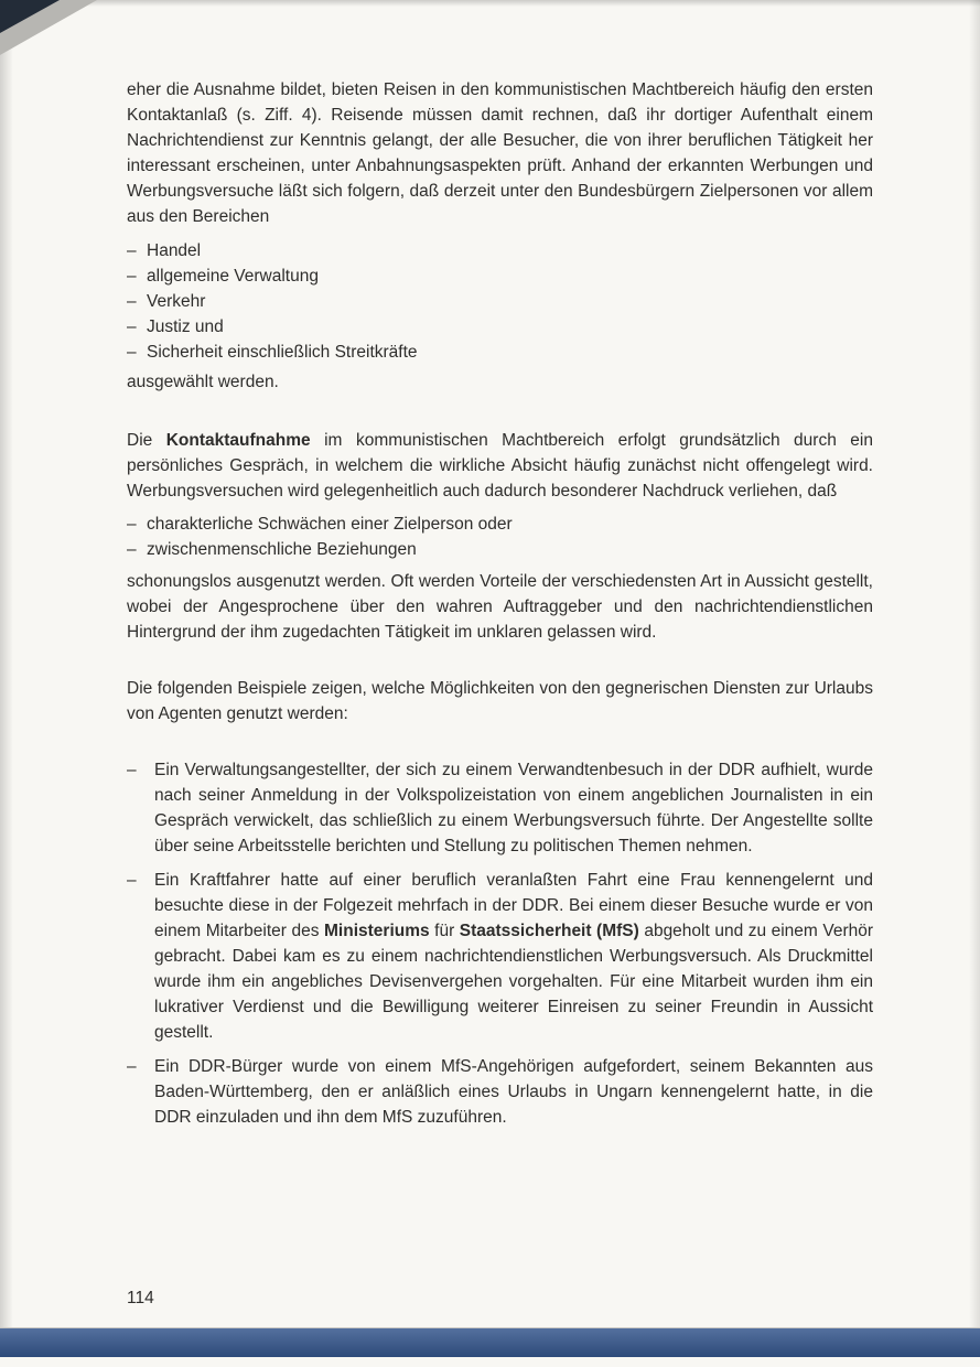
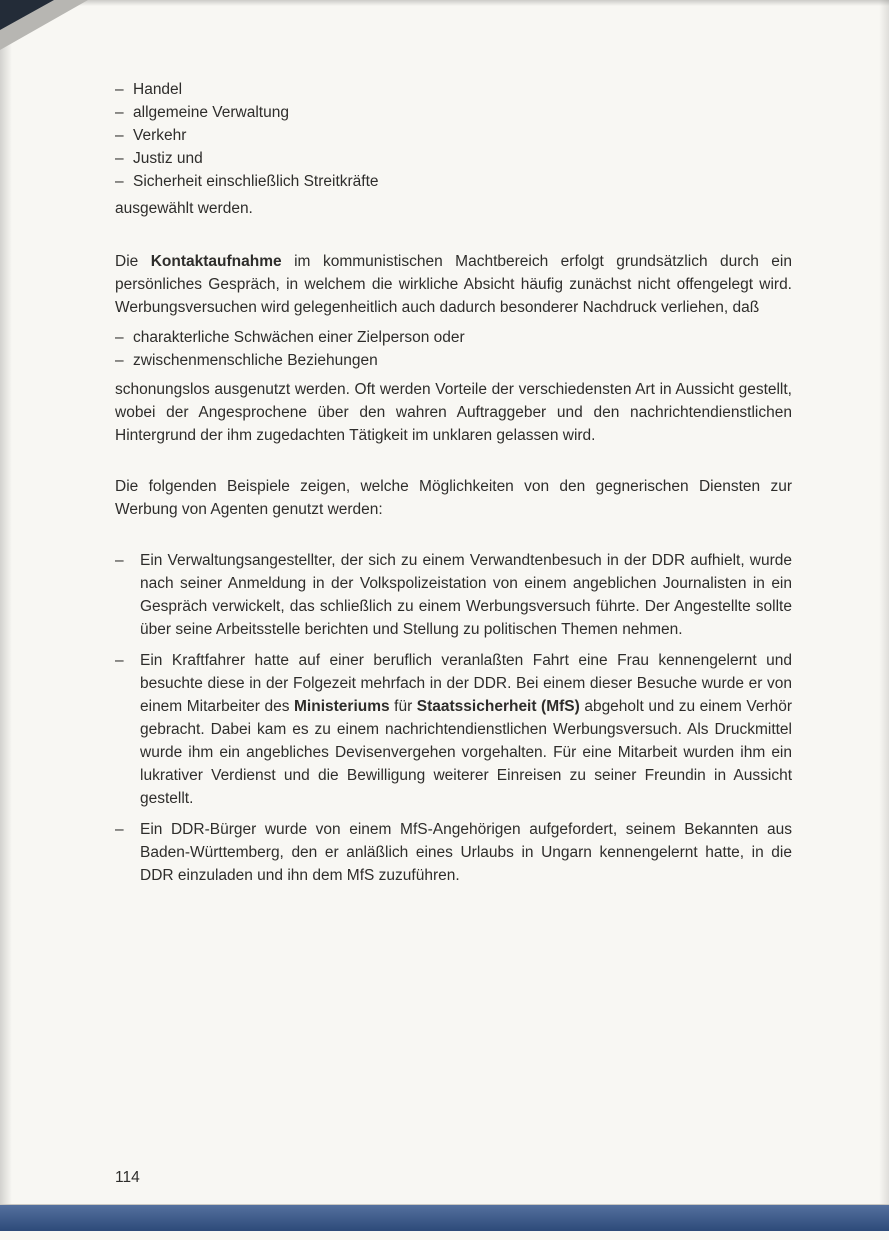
- eher die Ausnahme bildet, bieten Reisen in den kommunistischen Machtbereich häufig den ersten Kontaktanlaß (s. Ziff. 4). Reisende müssen damit rechnen, daß ihr dortiger Aufenthalt einem Nachrichtendienst zur Kenntnis gelangt, der alle Besucher, die von ihrer beruflichen Tätigkeit her interessant erscheinen, unter Anbahnungsaspekten prüft. Anhand der erkannten Werbungen und Werbungsversuche läßt sich folgern, daß derzeit unter den Bundesbürgern Zielpersonen vor allem aus den Bereichen
  –
  Handel
  –
  allgemeine Verwaltung
  –
  Verkehr
  –
  Justiz und
  –
  Sicherheit einschließlich Streitkräfte
  ausgewählt werden.
  Die Kontaktaufnahme im kommunistischen Machtbereich erfolgt grundsätzlich durch ein persönliches Gespräch, in welchem die wirkliche Absicht häufig zunächst nicht offengelegt wird. Werbungsversuchen wird gelegenheitlich auch dadurch besonderer Nachdruck verliehen, daß
  –
  charakterliche Schwächen einer Zielperson oder
  –
  zwischenmenschliche Beziehungen
  schonungslos ausgenutzt werden. Oft werden Vorteile der verschiedensten Art in Aussicht gestellt, wobei der Angesprochene über den wahren Auftraggeber und den nachrichtendienstlichen Hintergrund der ihm zugedachten Tätigkeit im unklaren gelassen wird.
- Die folgenden Beispiele zeigen, welche Möglichkeiten von den gegnerischen Diensten zur Urlaubs von Agenten genutzt werden:
+ Die folgenden Beispiele zeigen, welche Möglichkeiten von den gegnerischen Diensten zur Werbung von Agenten genutzt werden:
  –
  Ein Verwaltungsangestellter, der sich zu einem Verwandtenbesuch in der DDR aufhielt, wurde nach seiner Anmeldung in der Volkspolizeistation von einem angeblichen Journalisten in ein Gespräch verwickelt, das schließlich zu einem Werbungsversuch führte. Der Angestellte sollte über seine Arbeitsstelle berichten und Stellung zu politischen Themen nehmen.
  –
  Ein Kraftfahrer hatte auf einer beruflich veranlaßten Fahrt eine Frau kennengelernt und besuchte diese in der Folgezeit mehrfach in der DDR. Bei einem dieser Besuche wurde er von einem Mitarbeiter des Ministeriums für Staatssicherheit (MfS) abgeholt und zu einem Verhör gebracht. Dabei kam es zu einem nachrichtendienstlichen Werbungsversuch. Als Druckmittel wurde ihm ein angebliches Devisenvergehen vorgehalten. Für eine Mitarbeit wurden ihm ein lukrativer Verdienst und die Bewilligung weiterer Einreisen zu seiner Freundin in Aussicht gestellt.
  –
  Ein DDR-Bürger wurde von einem MfS-Angehörigen aufgefordert, seinem Bekannten aus Baden-Württemberg, den er anläßlich eines Urlaubs in Ungarn kennengelernt hatte, in die DDR einzuladen und ihn dem MfS zuzuführen.
  114
